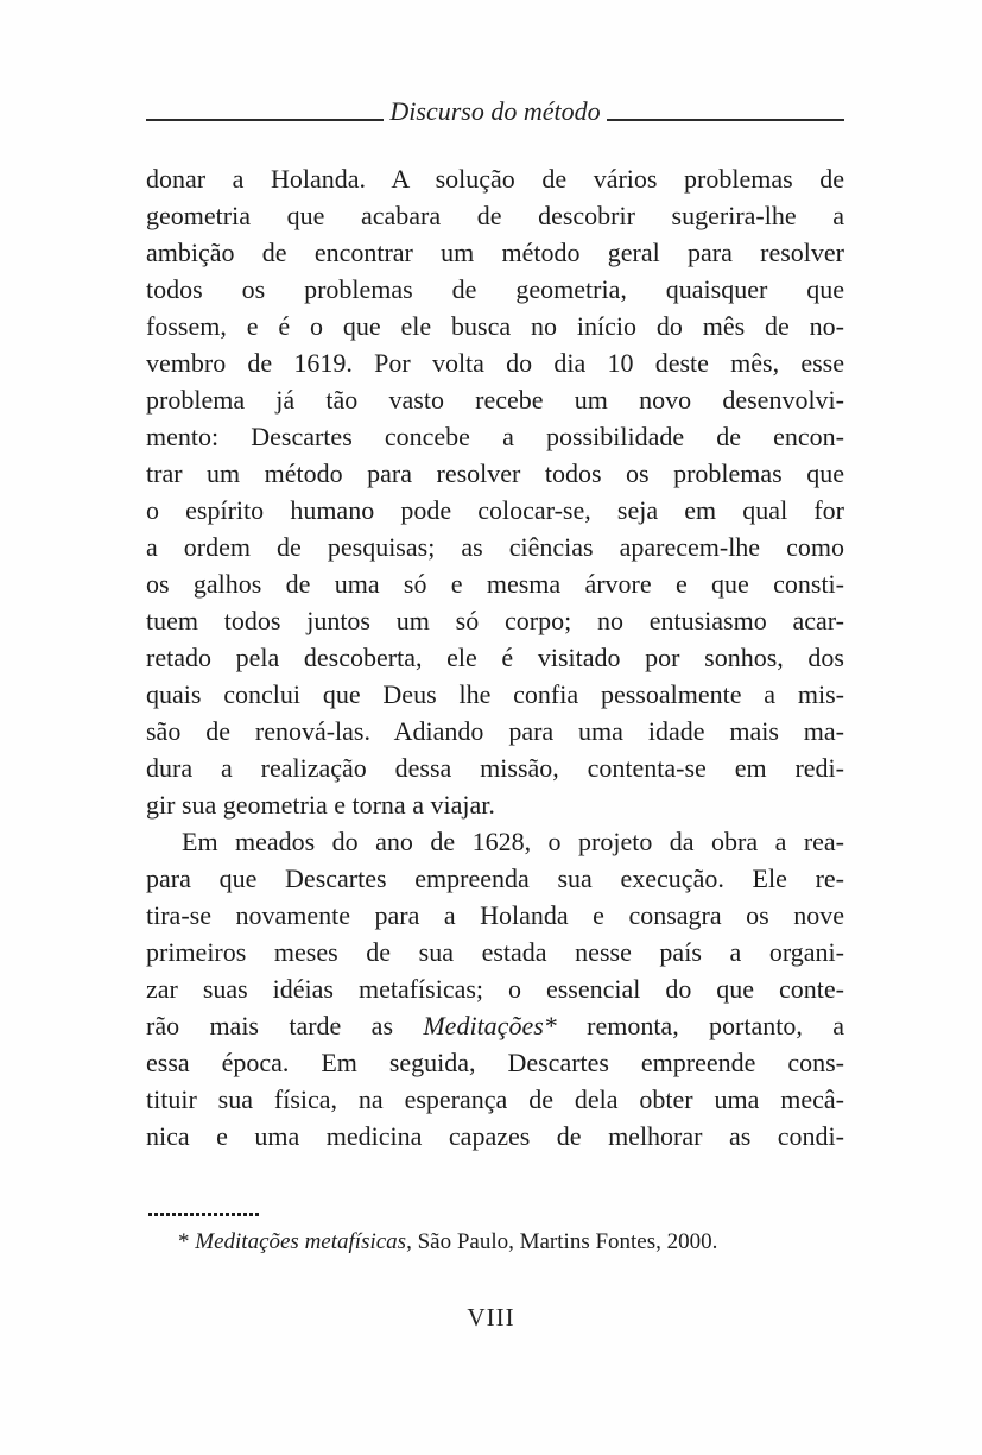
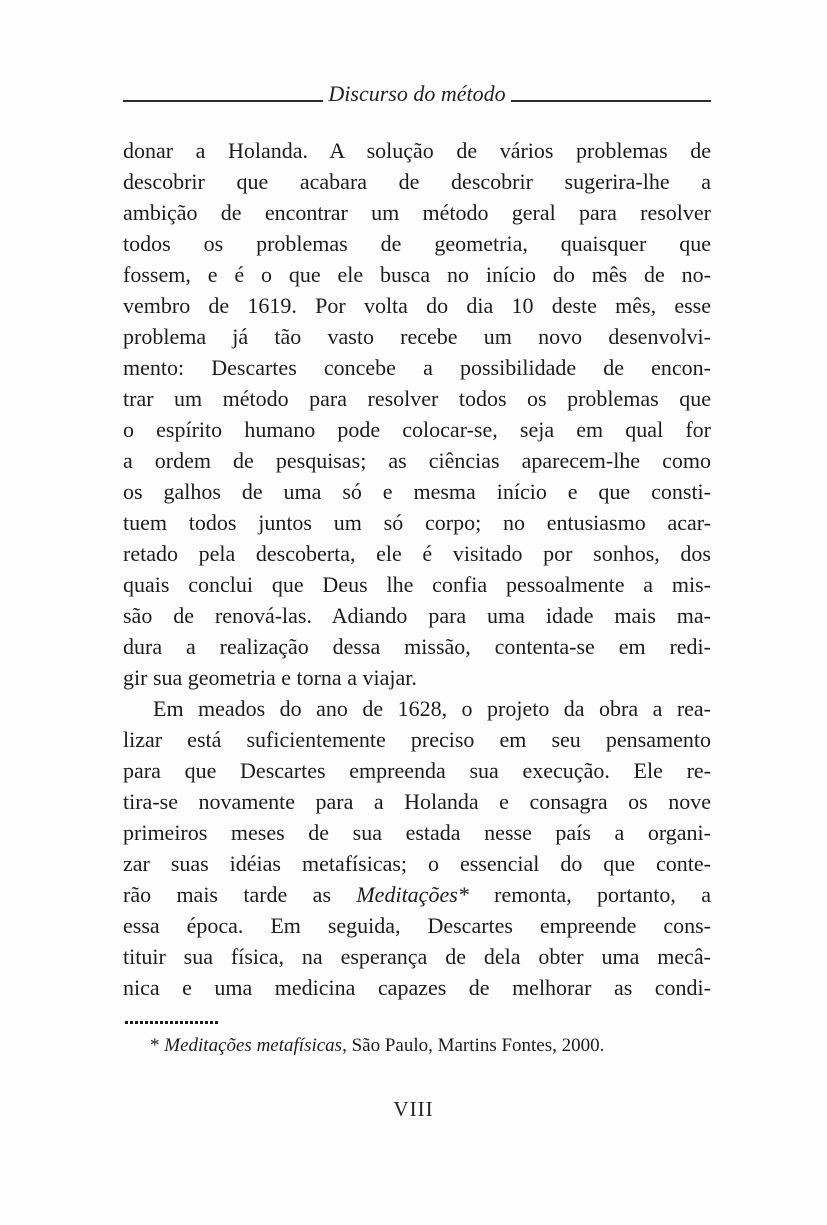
  Discurso do método
  donar a Holanda. A solução de vários problemas de
- geometria que acabara de descobrir sugerira-lhe a
+ descobrir que acabara de descobrir sugerira-lhe a
  ambição de encontrar um método geral para resolver
  todos os problemas de geometria, quaisquer que
  fossem, e é o que ele busca no início do mês de no-
  vembro de 1619. Por volta do dia 10 deste mês, esse
  problema já tão vasto recebe um novo desenvolvi-
  mento: Descartes concebe a possibilidade de encon-
  trar um método para resolver todos os problemas que
  o espírito humano pode colocar-se, seja em qual for
  a ordem de pesquisas; as ciências aparecem-lhe como
- os galhos de uma só e mesma árvore e que consti-
+ os galhos de uma só e mesma início e que consti-
  tuem todos juntos um só corpo; no entusiasmo acar-
  retado pela descoberta, ele é visitado por sonhos, dos
  quais conclui que Deus lhe confia pessoalmente a mis-
  são de renová-las. Adiando para uma idade mais ma-
  dura a realização dessa missão, contenta-se em redi-
  gir sua geometria e torna a viajar.
  Em meados do ano de 1628, o projeto da obra a rea-
+ lizar está suficientemente preciso em seu pensamento
  para que Descartes empreenda sua execução. Ele re-
  tira-se novamente para a Holanda e consagra os nove
  primeiros meses de sua estada nesse país a organi-
  zar suas idéias metafísicas; o essencial do que conte-
  rão mais tarde as Meditações* remonta, portanto, a
  essa época. Em seguida, Descartes empreende cons-
  tituir sua física, na esperança de dela obter uma mecâ-
  nica e uma medicina capazes de melhorar as condi-
  * Meditações metafísicas, São Paulo, Martins Fontes, 2000.
  VIII
